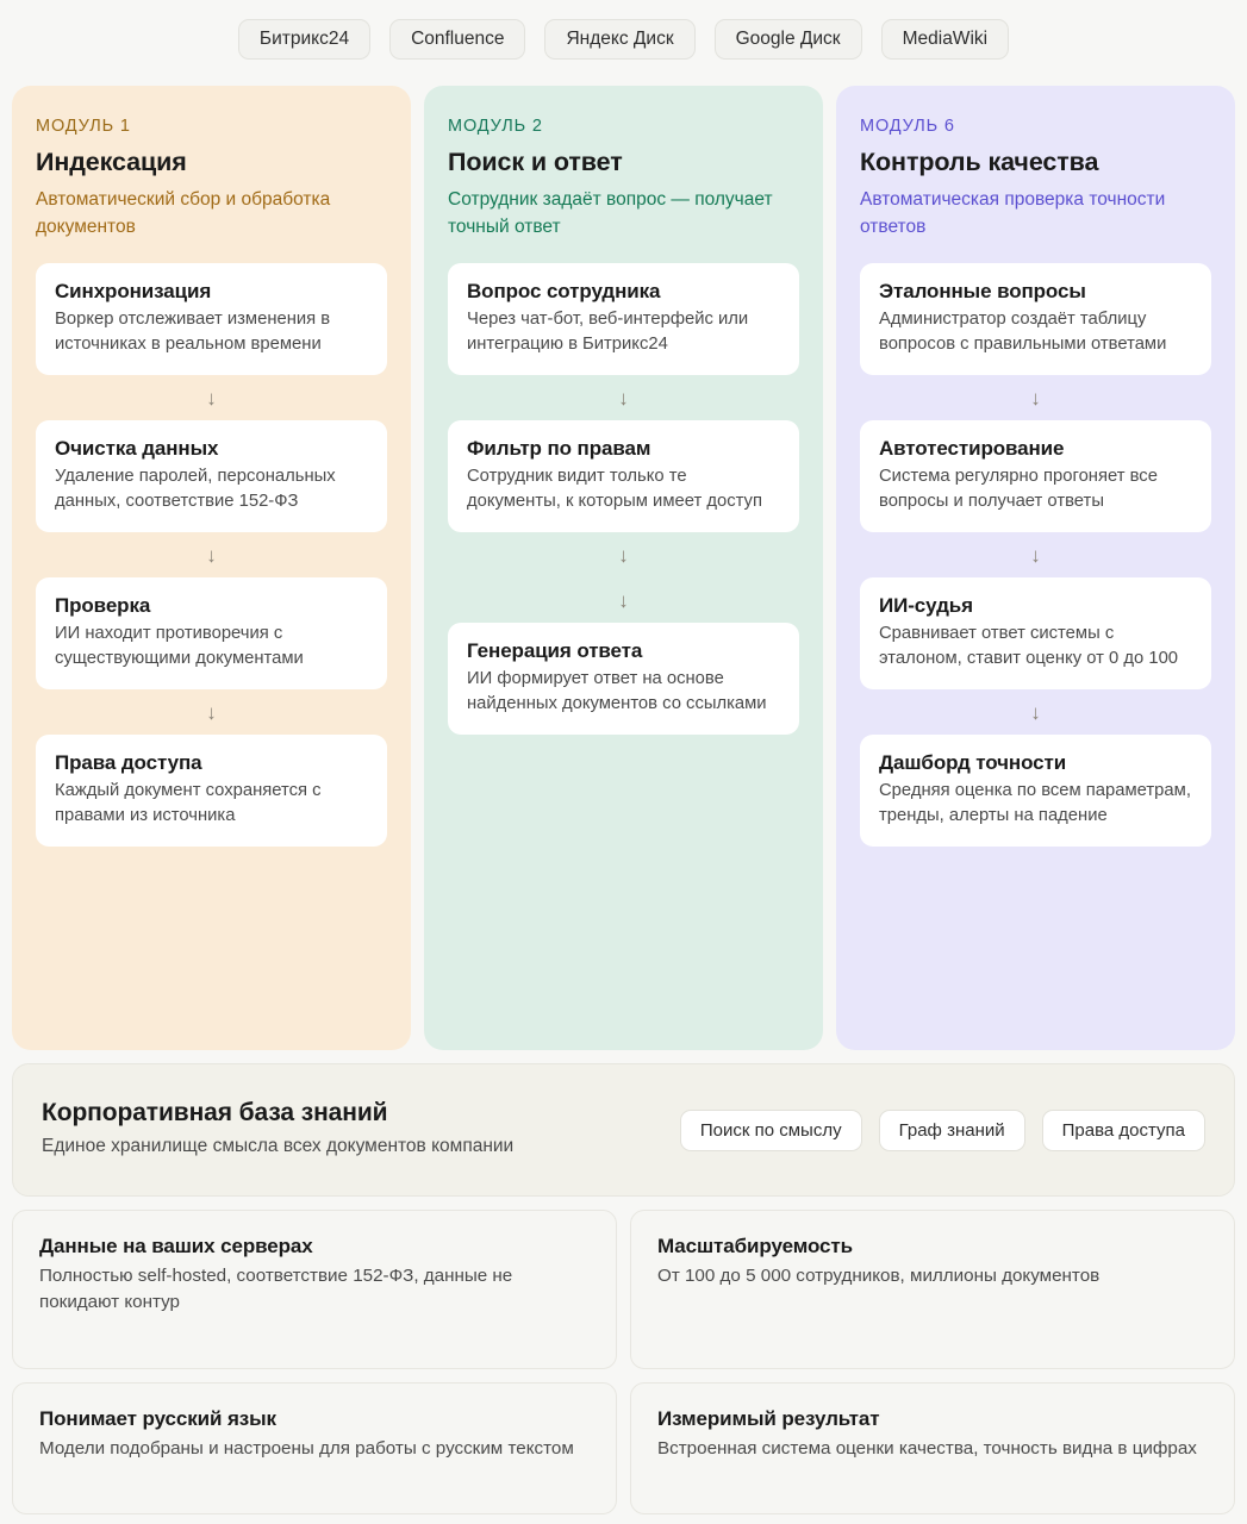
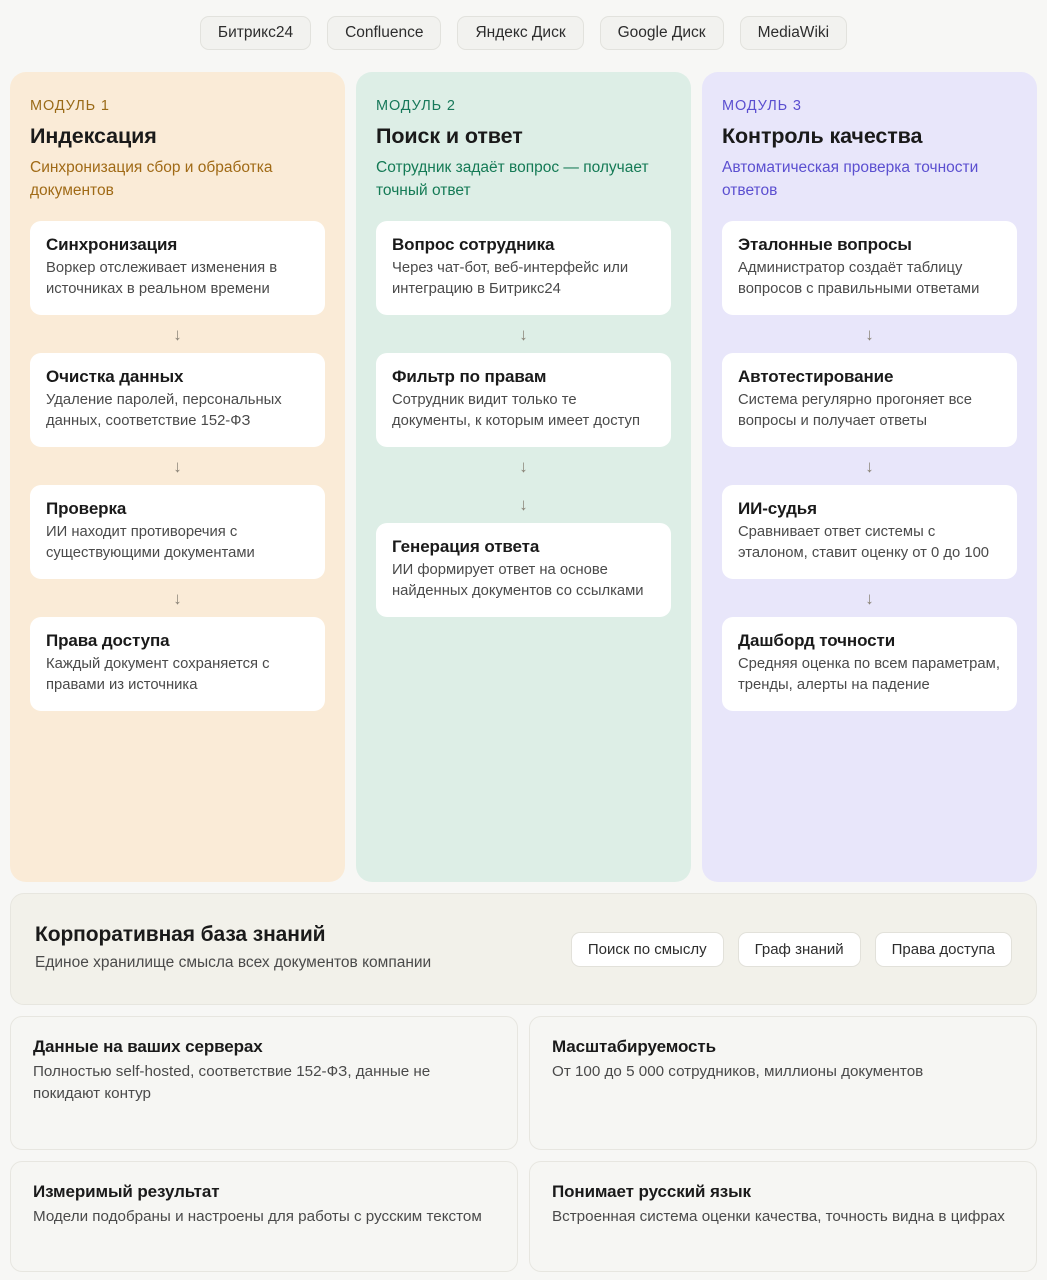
  Битрикс24
  Confluence
  Яндекс Диск
  Google Диск
  MediaWiki
  МОДУЛЬ 1
  Индексация
- Автоматический сбор и обработка документов
+ Синхронизация сбор и обработка документов
  Синхронизация
  Воркер отслеживает изменения в источниках в реальном времени
  ↓
  Очистка данных
  Удаление паролей, персональных данных, соответствие 152-ФЗ
  ↓
  Проверка
  ИИ находит противоречия с существующими документами
  ↓
  Права доступа
  Каждый документ сохраняется с правами из источника
  МОДУЛЬ 2
  Поиск и ответ
  Сотрудник задаёт вопрос — получает точный ответ
  Вопрос сотрудника
  Через чат-бот, веб-интерфейс или интеграцию в Битрикс24
  ↓
  Фильтр по правам
  Сотрудник видит только те документы, к которым имеет доступ
  ↓
  ↓
  Генерация ответа
  ИИ формирует ответ на основе найденных документов со ссылками
- МОДУЛЬ 6
+ МОДУЛЬ 3
  Контроль качества
  Автоматическая проверка точности ответов
  Эталонные вопросы
  Администратор создаёт таблицу вопросов с правильными ответами
  ↓
  Автотестирование
  Система регулярно прогоняет все вопросы и получает ответы
  ↓
  ИИ-судья
  Сравнивает ответ системы с эталоном, ставит оценку от 0 до 100
  ↓
  Дашборд точности
  Средняя оценка по всем параметрам, тренды, алерты на падение
  Корпоративная база знаний
  Единое хранилище смысла всех документов компании
  Поиск по смыслу
  Граф знаний
  Права доступа
  Данные на ваших серверах
  Полностью self-hosted, соответствие 152-ФЗ, данные не покидают контур
  Масштабируемость
  От 100 до 5 000 сотрудников, миллионы документов
- Понимает русский язык
+ Измеримый результат
  Модели подобраны и настроены для работы с русским текстом
- Измеримый результат
+ Понимает русский язык
  Встроенная система оценки качества, точность видна в цифрах
